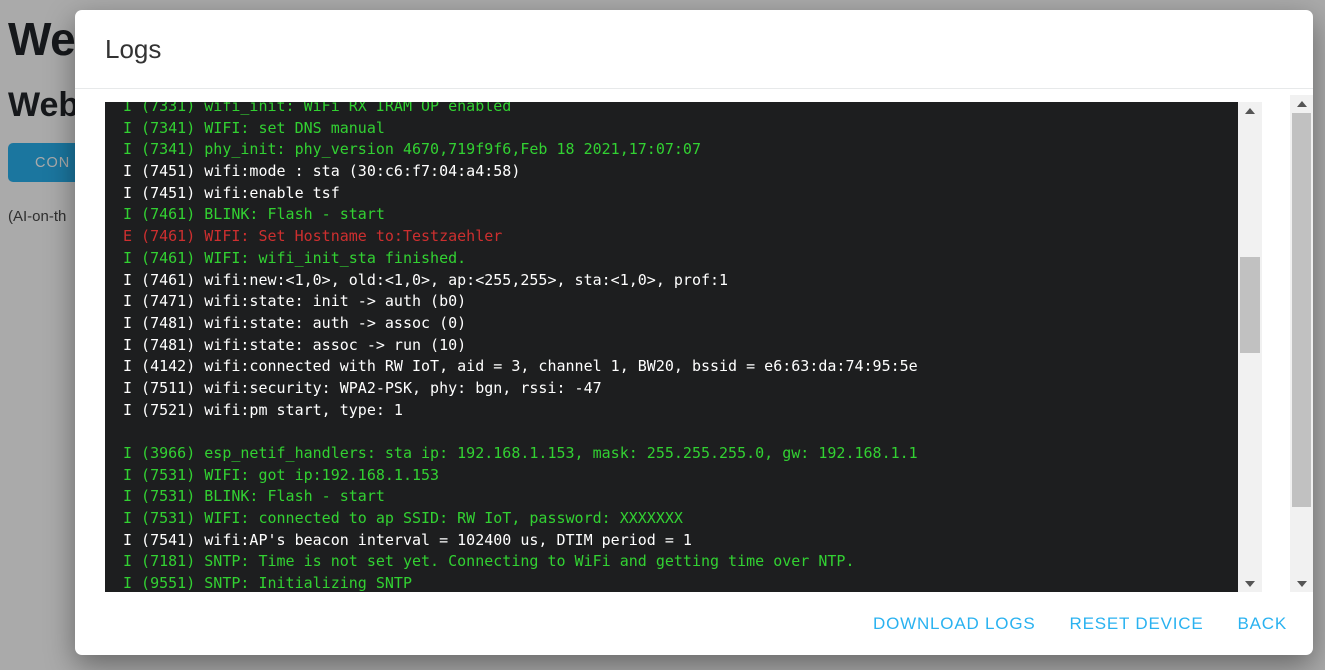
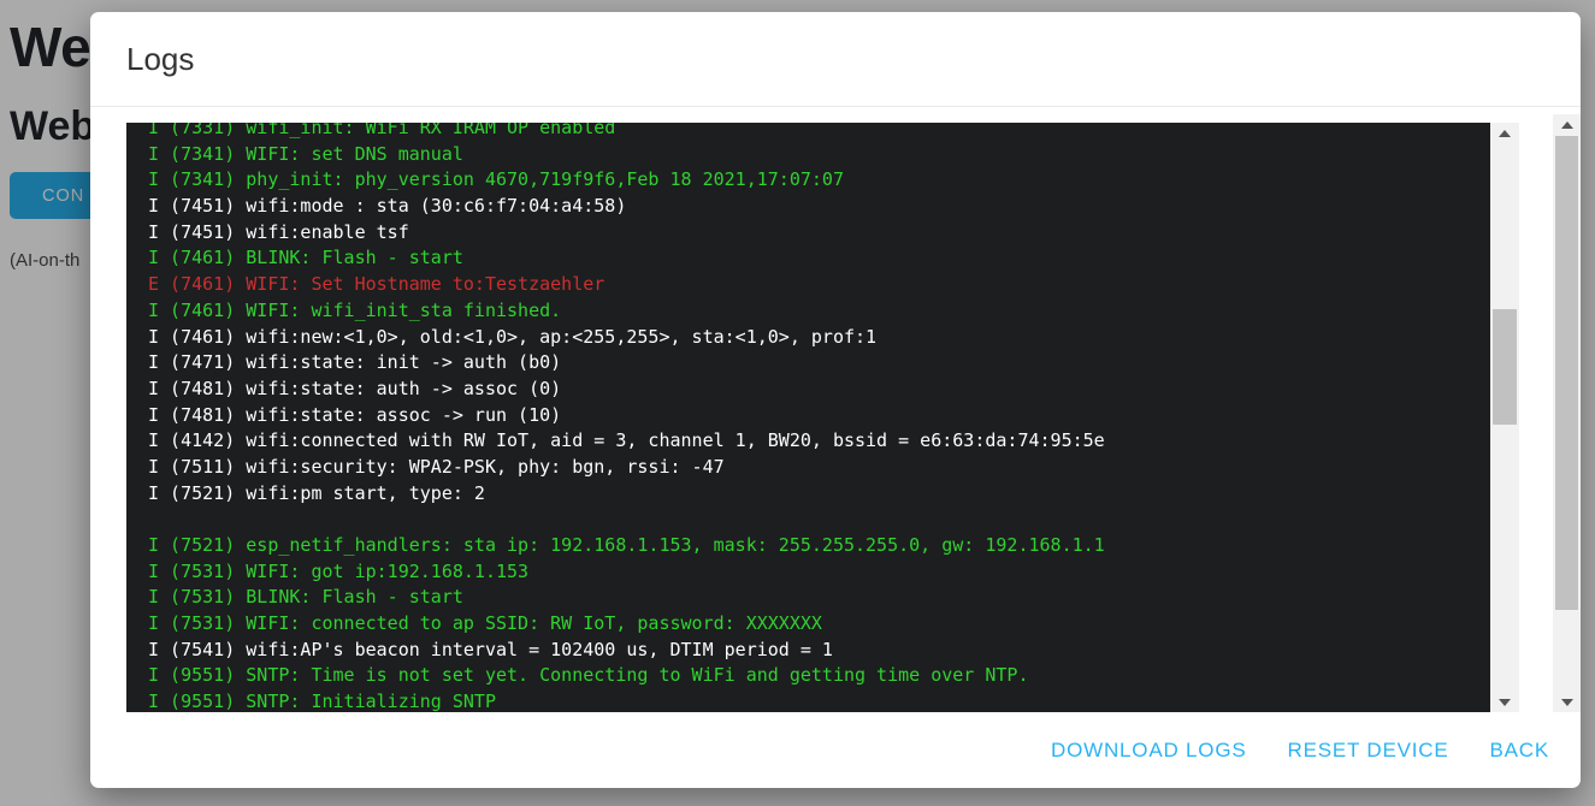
  Web
  CON
  (AI-on-th
  Logs
  I (7331) wifi_init: WiFi RX IRAM OP enabled
  I (7341) WIFI: set DNS manual
  I (7341) phy_init: phy_version 4670,719f9f6,Feb 18 2021,17:07:07
  I (7451) wifi:mode : sta (30:c6:f7:04:a4:58)
  I (7451) wifi:enable tsf
  I (7461) BLINK: Flash - start
  E (7461) WIFI: Set Hostname to:Testzaehler
  I (7461) WIFI: wifi_init_sta finished.
  I (7461) wifi:new:<1,0>, old:<1,0>, ap:<255,255>, sta:<1,0>, prof:1
  I (7471) wifi:state: init -> auth (b0)
  I (7481) wifi:state: auth -> assoc (0)
  I (7481) wifi:state: assoc -> run (10)
  I (4142) wifi:connected with RW IoT, aid = 3, channel 1, BW20, bssid = e6:63:da:74:95:5e
  I (7511) wifi:security: WPA2-PSK, phy: bgn, rssi: -47
- I (7521) wifi:pm start, type: 1
+ I (7521) wifi:pm start, type: 2
- I (3966) esp_netif_handlers: sta ip: 192.168.1.153, mask: 255.255.255.0, gw: 192.168.1.1
+ I (7521) esp_netif_handlers: sta ip: 192.168.1.153, mask: 255.255.255.0, gw: 192.168.1.1
  I (7531) WIFI: got ip:192.168.1.153
  I (7531) BLINK: Flash - start
  I (7531) WIFI: connected to ap SSID: RW IoT, password: XXXXXXX
  I (7541) wifi:AP's beacon interval = 102400 us, DTIM period = 1
- I (7181) SNTP: Time is not set yet. Connecting to WiFi and getting time over NTP.
+ I (9551) SNTP: Time is not set yet. Connecting to WiFi and getting time over NTP.
  I (9551) SNTP: Initializing SNTP
  DOWNLOAD LOGS
  RESET DEVICE
  BACK
